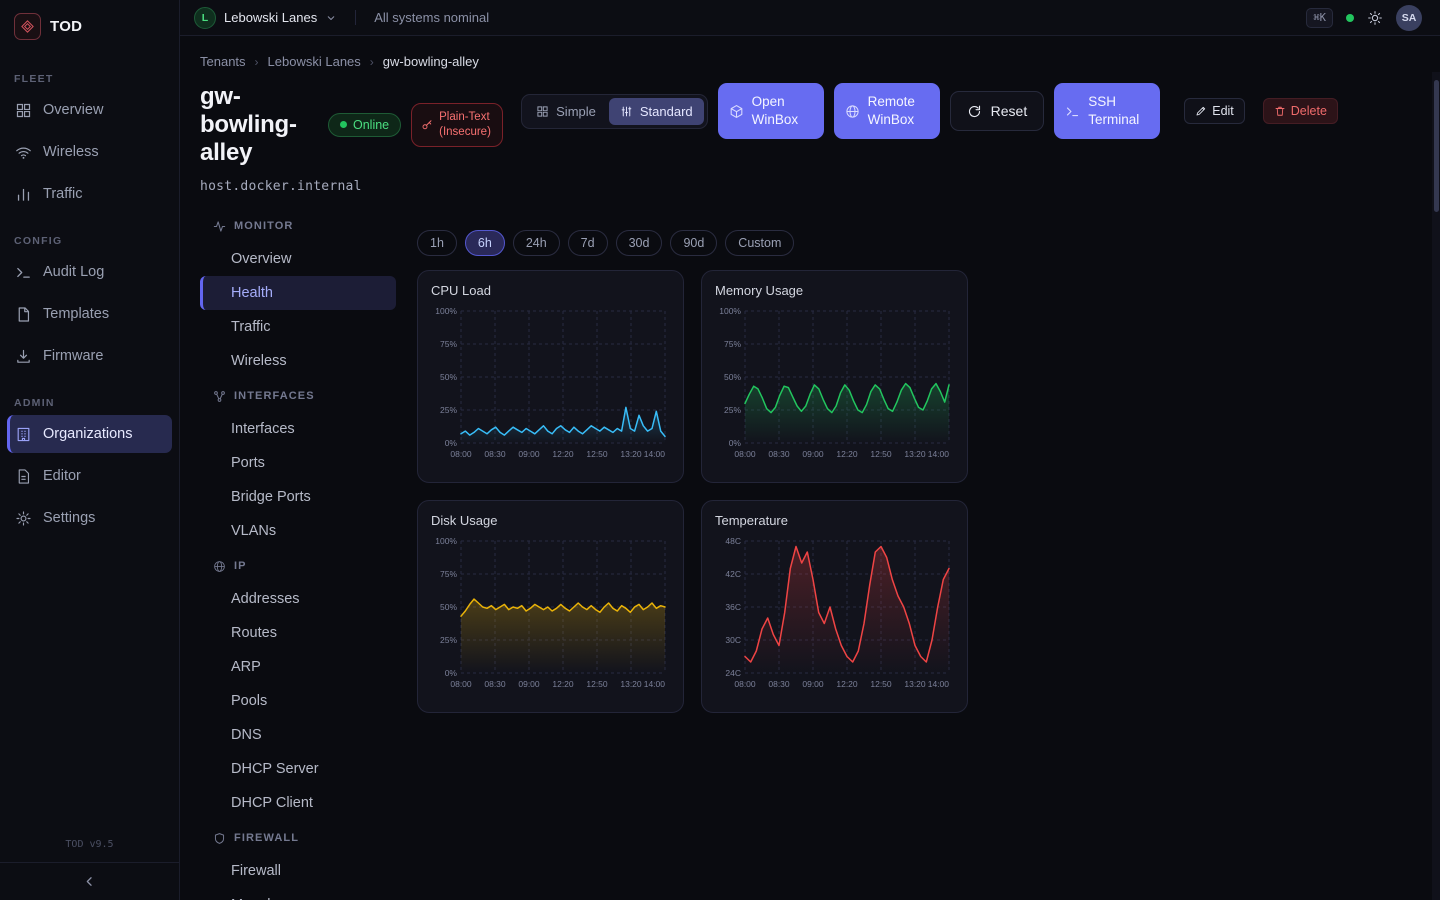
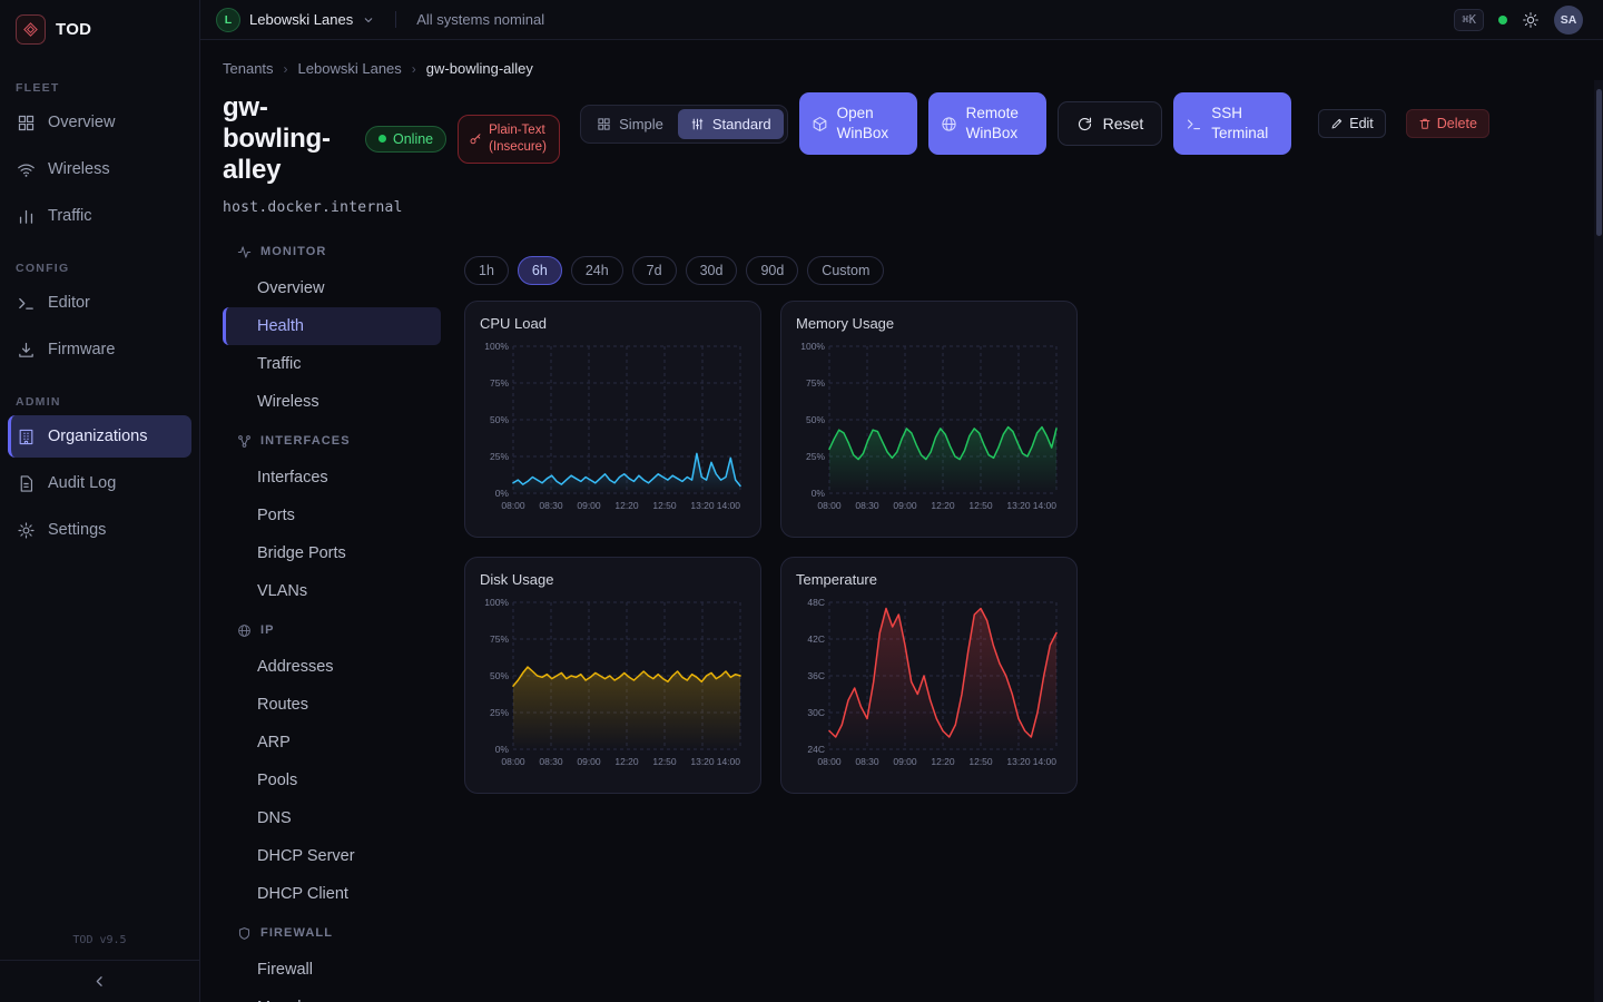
  TOD
  FLEET
  Overview
  Wireless
  Traffic
  CONFIG
- Audit Log
+ Editor
- Templates
  Firmware
  ADMIN
  Organizations
- Editor
+ Audit Log
  Settings
  TOD v9.5
  L
  Lebowski Lanes
  All systems nominal
  ⌘K
  SA
  Tenants
  ›
  Lebowski Lanes
  ›
  gw-bowling-alley
  gw-bowling-alley
  Online
  Plain-Text (Insecure)
  Simple
  Standard
  Open WinBox
  Remote WinBox
  Reset
  SSH Terminal
  Edit
  Delete
  host.docker.internal
  MONITOR
  Overview
  Health
  Traffic
  Wireless
  INTERFACES
  Interfaces
  Ports
  Bridge Ports
  VLANs
  IP
  Addresses
  Routes
  ARP
  Pools
  DNS
  DHCP Server
  DHCP Client
  FIREWALL
  Firewall
  1h
  6h
  24h
  7d
  30d
  90d
  Custom
  CPU Load
  100%
  75%
  50%
  25%
  0%
  08:00
  08:30
  09:00
  12:20
  12:50
  13:20
  14:00
  Memory Usage
  100%
  75%
  50%
  25%
  0%
  08:00
  08:30
  09:00
  12:20
  12:50
  13:20
  14:00
  Disk Usage
  100%
  75%
  50%
  25%
  0%
  08:00
  08:30
  09:00
  12:20
  12:50
  13:20
  14:00
  Temperature
  48C
  42C
  36C
  30C
  24C
  08:00
  08:30
  09:00
  12:20
  12:50
  13:20
  14:00
